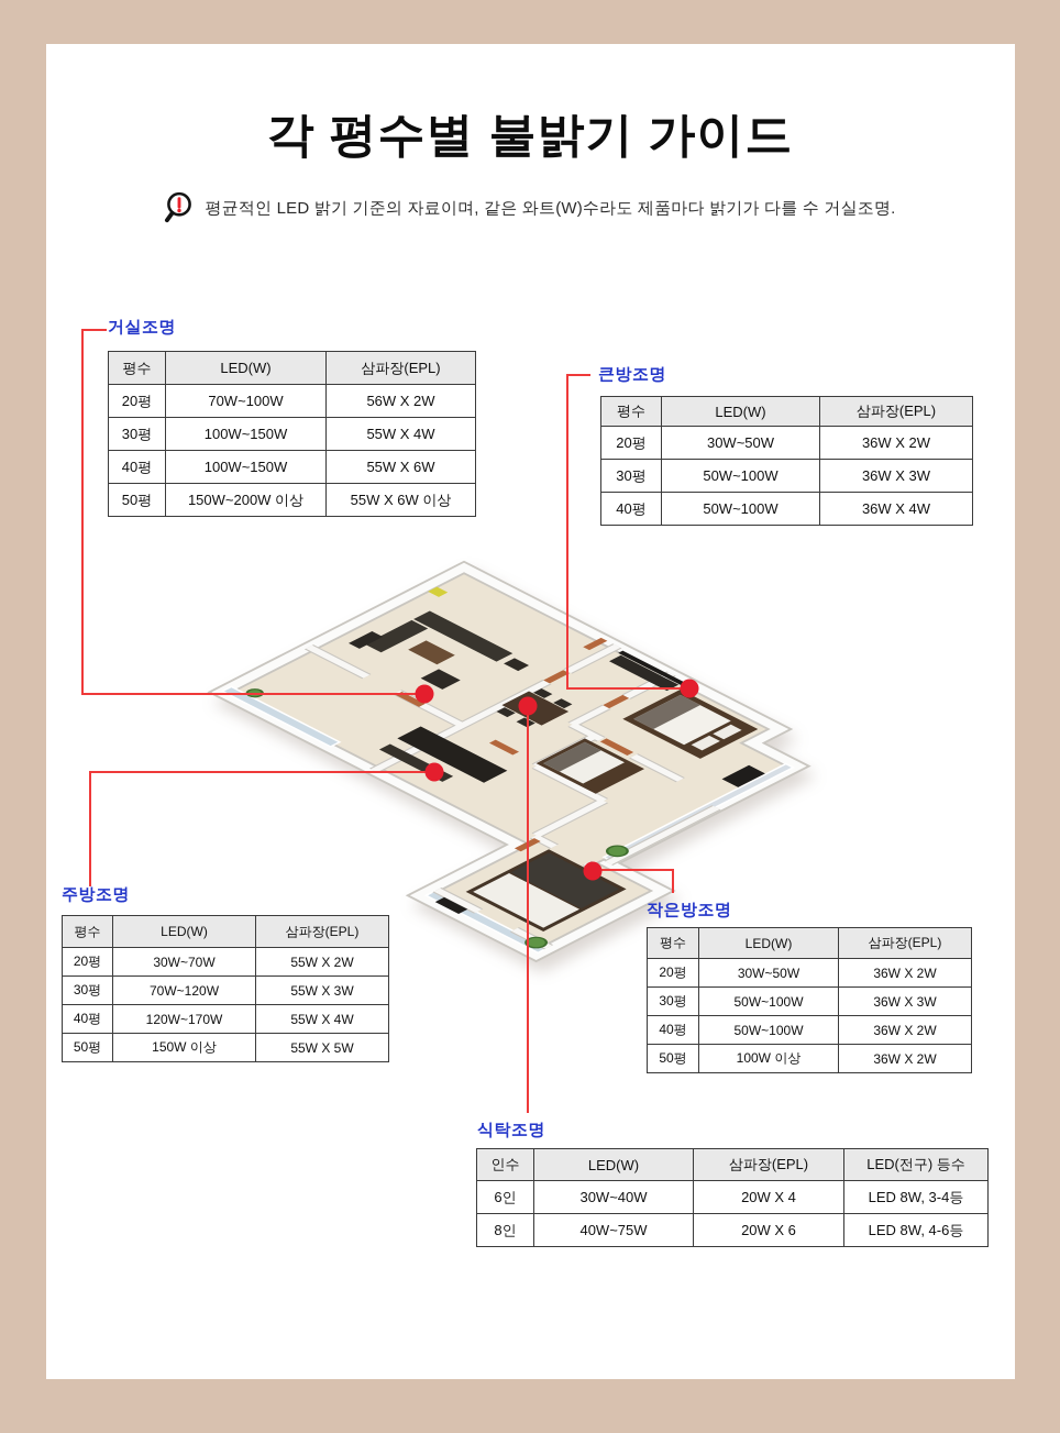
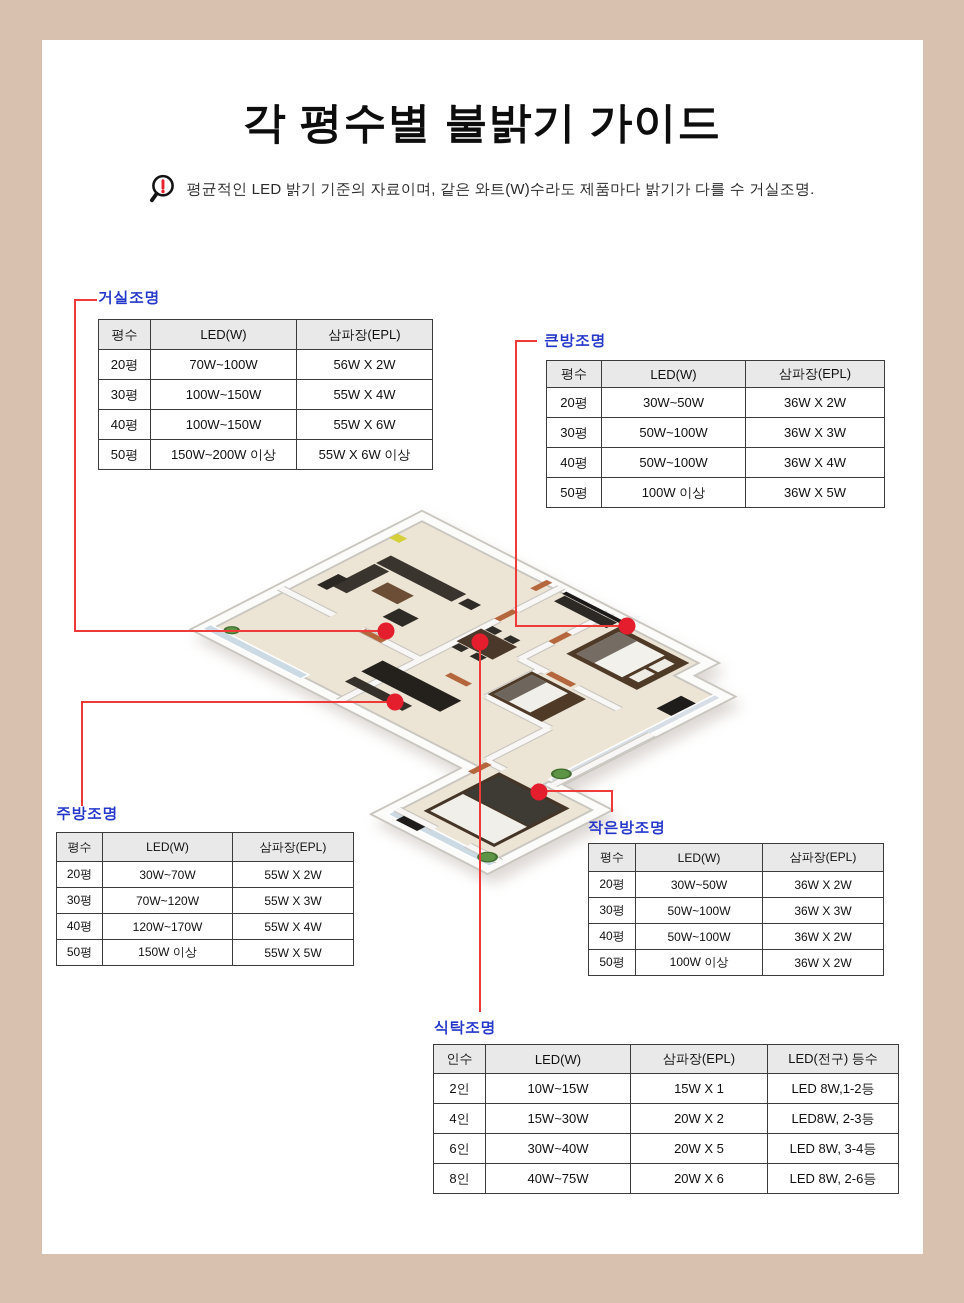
  각 평수별 불밝기 가이드
  평균적인 LED 밝기 기준의 자료이며, 같은 와트(W)수라도 제품마다 밝기가 다를 수 거실조명.
  거실조명
  평수	LED(W)	삼파장(EPL)
  20평	70W~100W	56W X 2W
  30평	100W~150W	55W X 4W
  40평	100W~150W	55W X 6W
  50평	150W~200W 이상	55W X 6W 이상
  큰방조명
  평수	LED(W)	삼파장(EPL)
  20평	30W~50W	36W X 2W
  30평	50W~100W	36W X 3W
  40평	50W~100W	36W X 4W
+ 50평	100W 이상	36W X 5W
  주방조명
  평수	LED(W)	삼파장(EPL)
  20평	30W~70W	55W X 2W
  30평	70W~120W	55W X 3W
  40평	120W~170W	55W X 4W
  50평	150W 이상	55W X 5W
  작은방조명
  평수	LED(W)	삼파장(EPL)
  20평	30W~50W	36W X 2W
  30평	50W~100W	36W X 3W
  40평	50W~100W	36W X 2W
  50평	100W 이상	36W X 2W
  식탁조명
  인수	LED(W)	삼파장(EPL)	LED(전구) 등수
+ 2인	10W~15W	15W X 1	LED 8W,1-2등
+ 4인	15W~30W	20W X 2	LED8W, 2-3등
- 6인	30W~40W	20W X 4	LED 8W, 3-4등
+ 6인	30W~40W	20W X 5	LED 8W, 3-4등
- 8인	40W~75W	20W X 6	LED 8W, 4-6등
+ 8인	40W~75W	20W X 6	LED 8W, 2-6등
